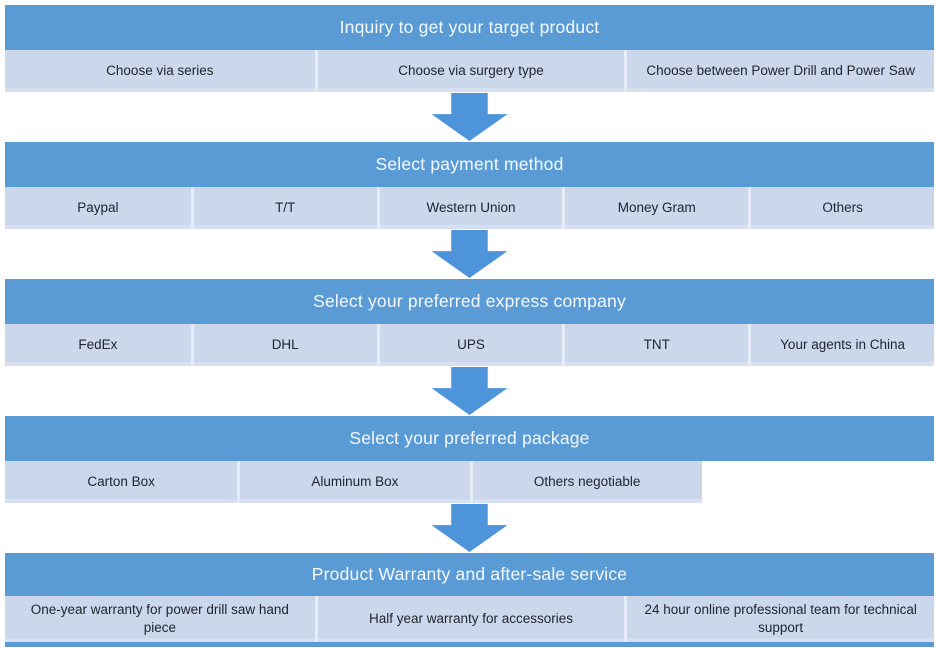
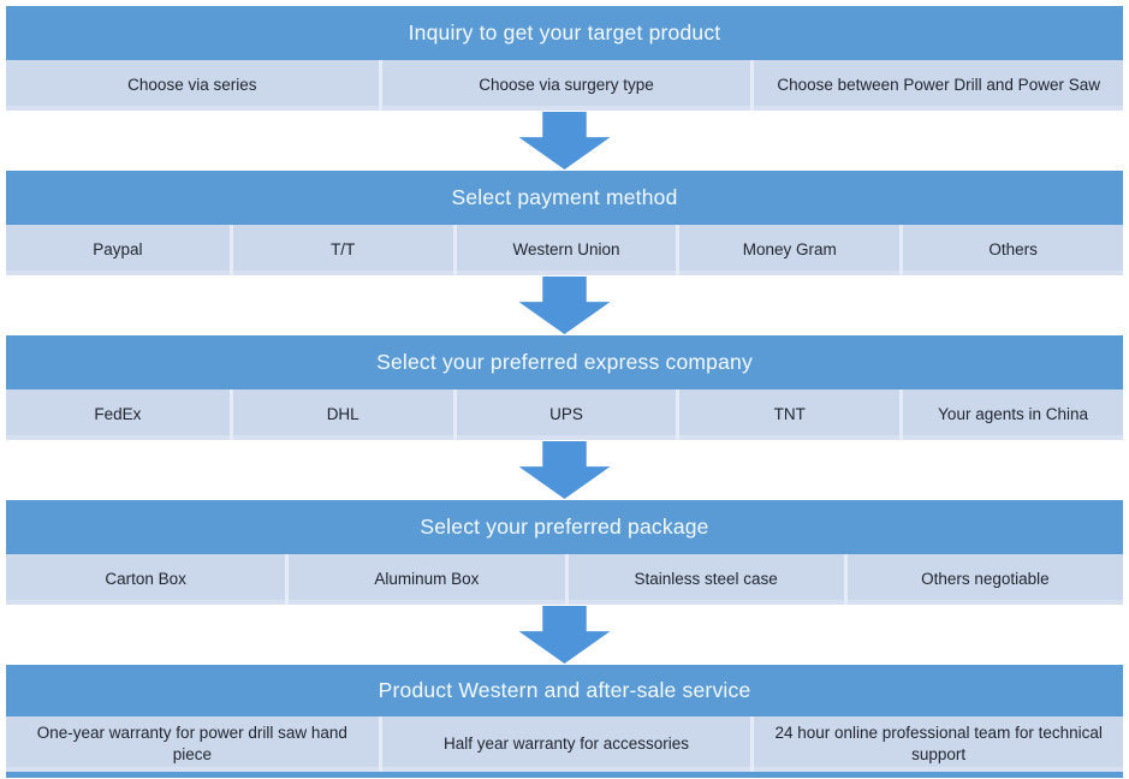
  Inquiry to get your target product
  Choose via series
  Choose via surgery type
  Choose between Power Drill and Power Saw
  Select payment method
  Paypal
  T/T
  Western Union
  Money Gram
  Others
  Select your preferred express company
  FedEx
  DHL
  UPS
  TNT
  Your agents in China
  Select your preferred package
  Carton Box
  Aluminum Box
+ Stainless steel case
  Others negotiable
- Product Warranty and after-sale service
+ Product Western and after-sale service
  One-year warranty for power drill saw hand piece
  Half year warranty for accessories
  24 hour online professional team for technical support
